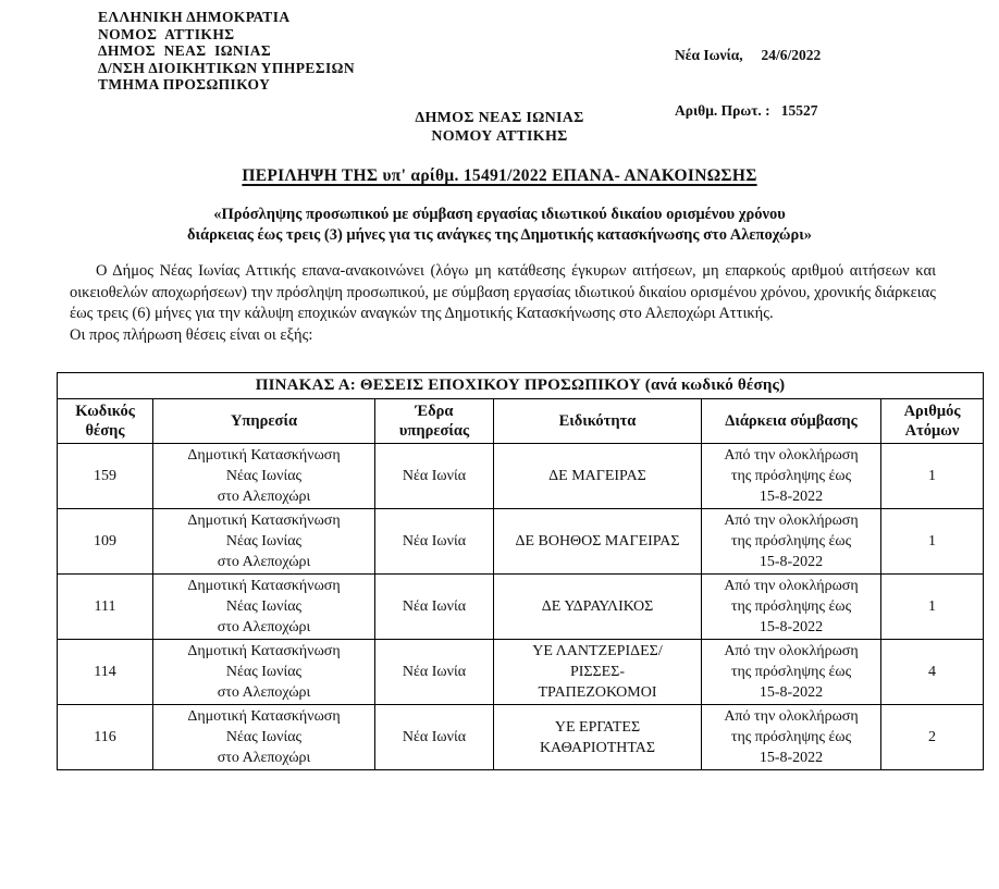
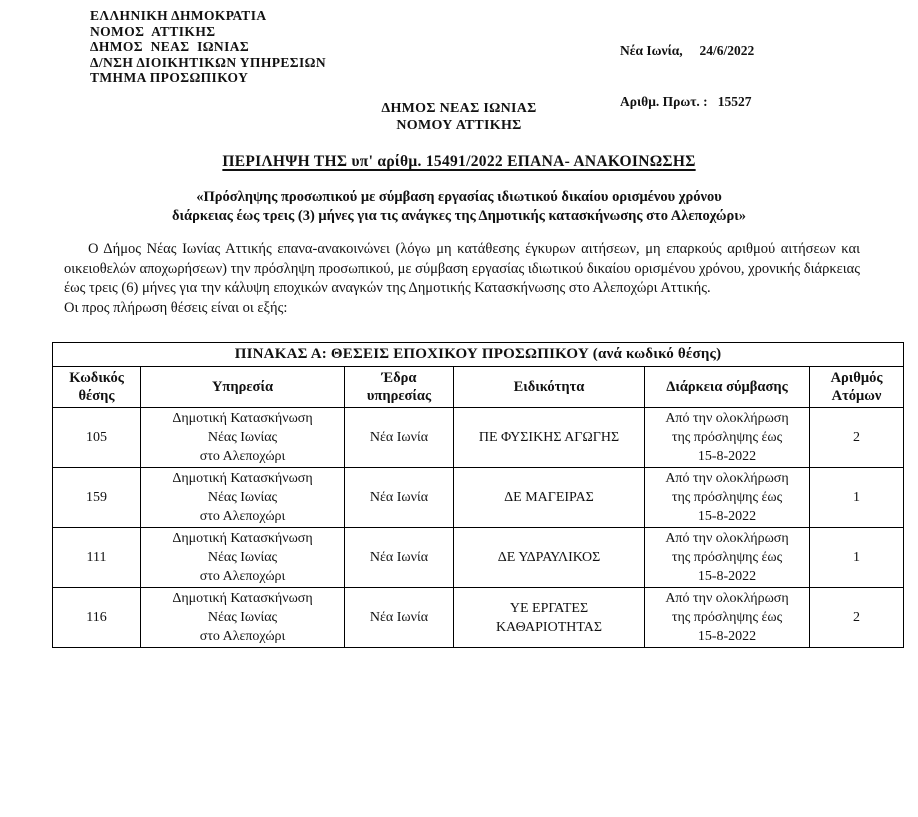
  ΕΛΛΗΝΙΚΗ ΔΗΜΟΚΡΑΤΙΑ
  ΝΟΜΟΣ ΑΤΤΙΚΗΣ
  ΔΗΜΟΣ ΝΕΑΣ ΙΩΝΙΑΣ
  Δ/ΝΣΗ ΔΙΟΙΚΗΤΙΚΩΝ ΥΠΗΡΕΣΙΩΝ
  ΤΜΗΜΑ ΠΡΟΣΩΠΙΚΟΥ
  Νέα Ιωνία, 24/6/2022
  Αριθμ. Πρωτ. : 15527
  ΔΗΜΟΣ ΝΕΑΣ ΙΩΝΙΑΣ
  ΝΟΜΟΥ ΑΤΤΙΚΗΣ
  ΠΕΡΙΛΗΨΗ ΤΗΣ υπ' αρίθμ. 15491/2022 ΕΠΑΝΑ- ΑΝΑΚΟΙΝΩΣΗΣ
  «Πρόσληψης προσωπικού με σύμβαση εργασίας ιδιωτικού δικαίου ορισμένου χρόνου
  διάρκειας έως τρεις (3) μήνες για τις ανάγκες της Δημοτικής κατασκήνωσης στο Αλεποχώρι»
  Ο Δήμος Νέας Ιωνίας Αττικής επανα-ανακοινώνει (λόγω μη κατάθεσης έγκυρων αιτήσεων, μη επαρκούς αριθμού αιτήσεων και οικειοθελών αποχωρήσεων) την πρόσληψη προσωπικού, με σύμβαση εργασίας ιδιωτικού δικαίου ορισμένου χρόνου, χρονικής διάρκειας έως τρεις (6) μήνες για την κάλυψη εποχικών αναγκών της Δημοτικής Κατασκήνωσης στο Αλεποχώρι Αττικής.
  Οι προς πλήρωση θέσεις είναι οι εξής:
  ΠΙΝΑΚΑΣ Α: ΘΕΣΕΙΣ ΕΠΟΧΙΚΟΥ ΠΡΟΣΩΠΙΚΟΥ (ανά κωδικό θέσης)
  Κωδικός θέσης	Υπηρεσία	Έδρα υπηρεσίας	Ειδικότητα	Διάρκεια σύμβασης	Αριθμός Ατόμων
+ 105	Δημοτική Κατασκήνωση Νέας Ιωνίας στο Αλεποχώρι	Νέα Ιωνία	ΠΕ ΦΥΣΙΚΗΣ ΑΓΩΓΗΣ	Από την ολοκλήρωση της πρόσληψης έως 15-8-2022	2
  159	Δημοτική Κατασκήνωση Νέας Ιωνίας στο Αλεποχώρι	Νέα Ιωνία	ΔΕ ΜΑΓΕΙΡΑΣ	Από την ολοκλήρωση της πρόσληψης έως 15-8-2022	1
- 109	Δημοτική Κατασκήνωση Νέας Ιωνίας στο Αλεποχώρι	Νέα Ιωνία	ΔΕ ΒΟΗΘΟΣ ΜΑΓΕΙΡΑΣ	Από την ολοκλήρωση της πρόσληψης έως 15-8-2022	1
  111	Δημοτική Κατασκήνωση Νέας Ιωνίας στο Αλεποχώρι	Νέα Ιωνία	ΔΕ ΥΔΡΑΥΛΙΚΟΣ	Από την ολοκλήρωση της πρόσληψης έως 15-8-2022	1
- 114	Δημοτική Κατασκήνωση Νέας Ιωνίας στο Αλεποχώρι	Νέα Ιωνία	ΥΕ ΛΑΝΤΖΕΡΙΔΕΣ/ ΡΙΣΣΕΣ- ΤΡΑΠΕΖΟΚΟΜΟΙ	Από την ολοκλήρωση της πρόσληψης έως 15-8-2022	4
  116	Δημοτική Κατασκήνωση Νέας Ιωνίας στο Αλεποχώρι	Νέα Ιωνία	ΥΕ ΕΡΓΑΤΕΣ ΚΑΘΑΡΙΟΤΗΤΑΣ	Από την ολοκλήρωση της πρόσληψης έως 15-8-2022	2
